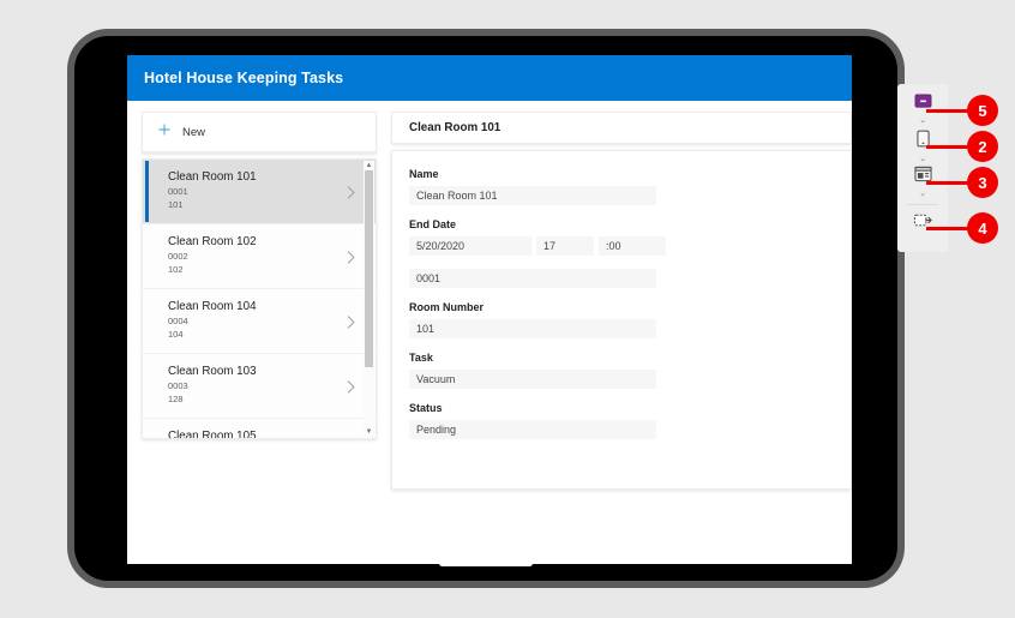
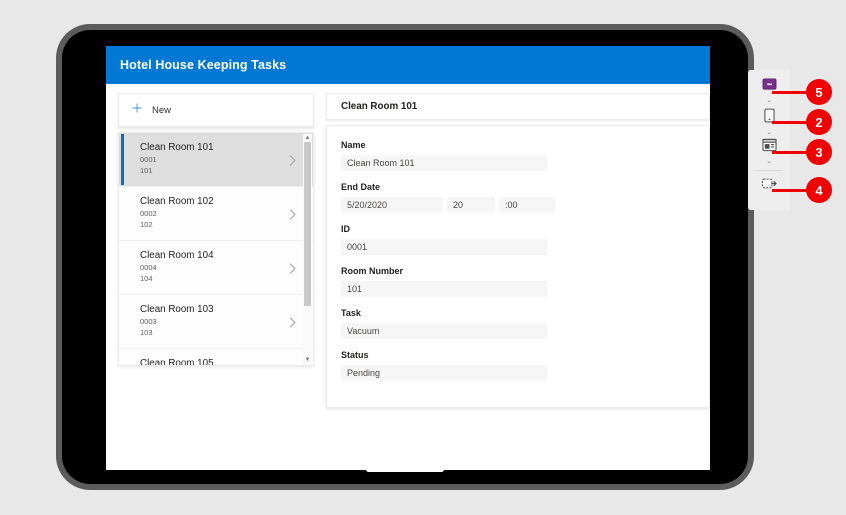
  Hotel House Keeping Tasks
  New
  Clean Room 101
  0001
  101
  Clean Room 102
  0002
  102
  Clean Room 104
  0004
  104
  Clean Room 103
  0003
- 128
+ 103
  Clean Room 105
  Clean Room 101
  Name
  Clean Room 101
  End Date
  5/20/2020
- 17
+ 20
  :00
+ ID
  0001
  Room Number
  101
  Task
  Vacuum
  Status
  Pending
  5
  2
  3
  4
